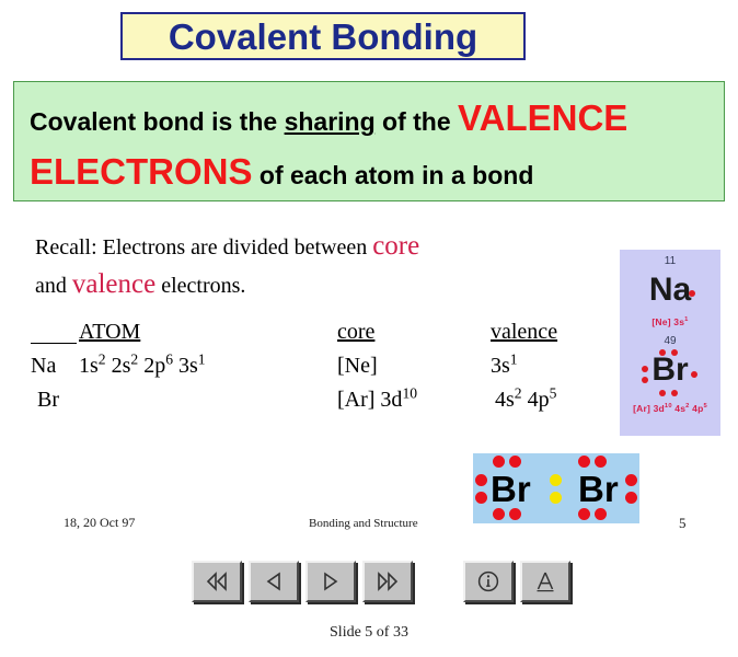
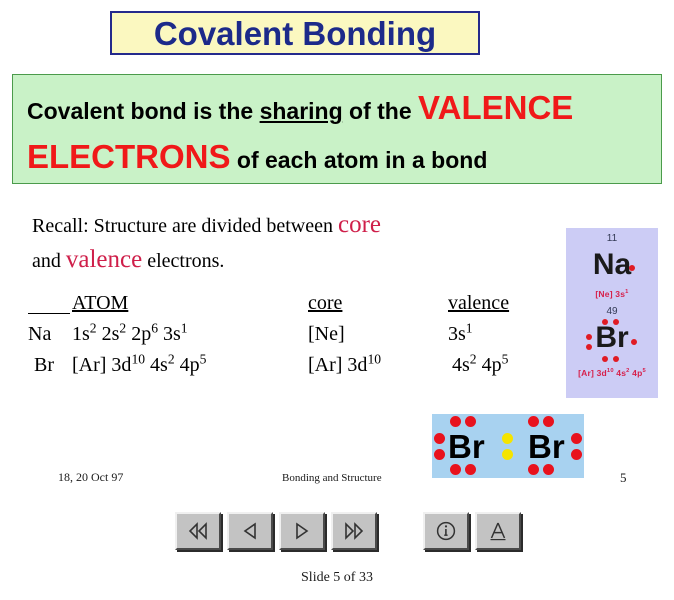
  Covalent Bonding
  Covalent bond is the sharing of the VALENCE
  ELECTRONS of each atom in a bond
- Recall: Electrons are divided between core
+ Recall: Structure are divided between core
  and valence electrons.
  ATOM
  core
  valence
  Na
  1s2 2s2 2p6 3s1
  [Ne]
  3s1
  Br
+ [Ar] 3d10 4s2 4p5
  [Ar] 3d10
  4s2 4p5
  11
  Na
  [Ne] 3s
  49
  Br
  [Ar] 3d 4s 4p
  Br
  Br
  18, 20 Oct 97
  Bonding and Structure
  5
  Slide 5 of 33
